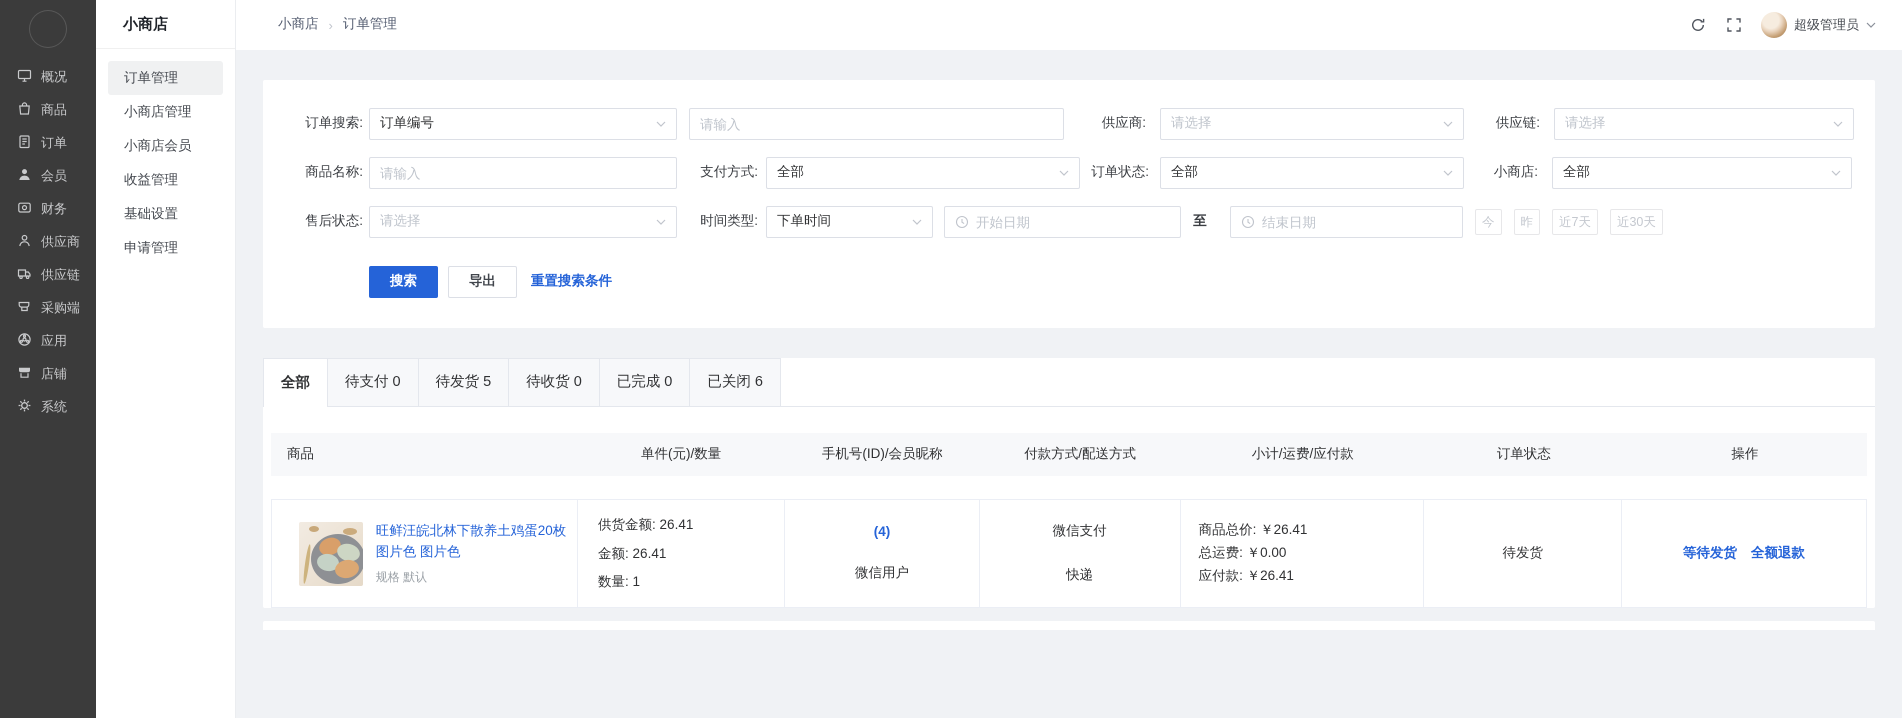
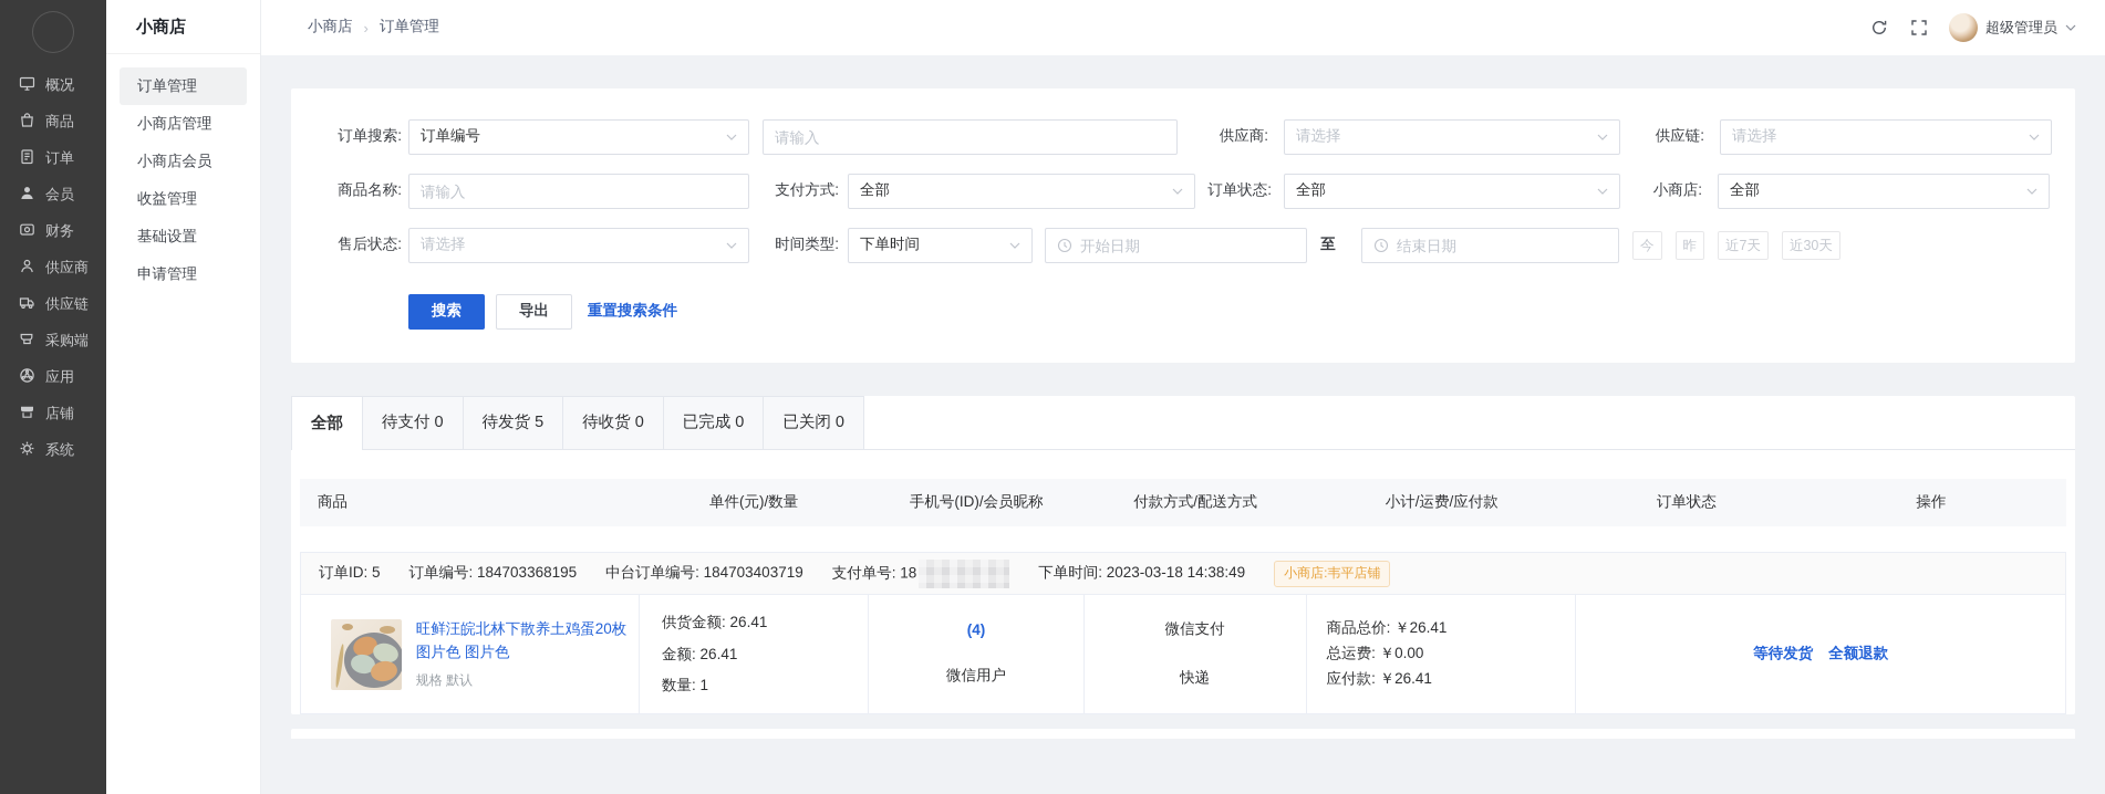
  概况
  商品
  订单
  会员
  财务
  供应商
  供应链
  采购端
  应用
  店铺
  系统
  小商店
  订单管理
  小商店管理
  小商店会员
  收益管理
  基础设置
  申请管理
  小商店
  ›
  订单管理
  超级管理员
  订单搜索:
  订单编号
  请输入
  供应商:
  请选择
  供应链:
  请选择
  商品名称:
  请输入
  支付方式:
  全部
  订单状态:
  全部
  小商店:
  全部
  售后状态:
  请选择
  时间类型:
  下单时间
  开始日期
  至
  结束日期
  今
  昨
  近7天
  近30天
  搜索
  导出
  重置搜索条件
  全部
  待支付 0
  待发货 5
  待收货 0
  已完成 0
- 已关闭 6
+ 已关闭 0
  商品
  单件(元)/数量
  手机号(ID)/会员昵称
  付款方式/配送方式
  小计/运费/应付款
  订单状态
  操作
+ 订单ID: 5
+ 订单编号: 184703368195
+ 中台订单编号: 184703403719
+ 支付单号: 18
+ 下单时间: 2023-03-18 14:38:49
+ 小商店:韦平店铺
  旺鲜汪皖北林下散养土鸡蛋20枚
  图片色 图片色
  规格 默认
  供货金额: 26.41
  金额: 26.41
  数量: 1
  (4)
  微信用户
  微信支付
  快递
  商品总价: ￥26.41
  总运费: ￥0.00
  应付款: ￥26.41
- 待发货
  等待发货
  全额退款
